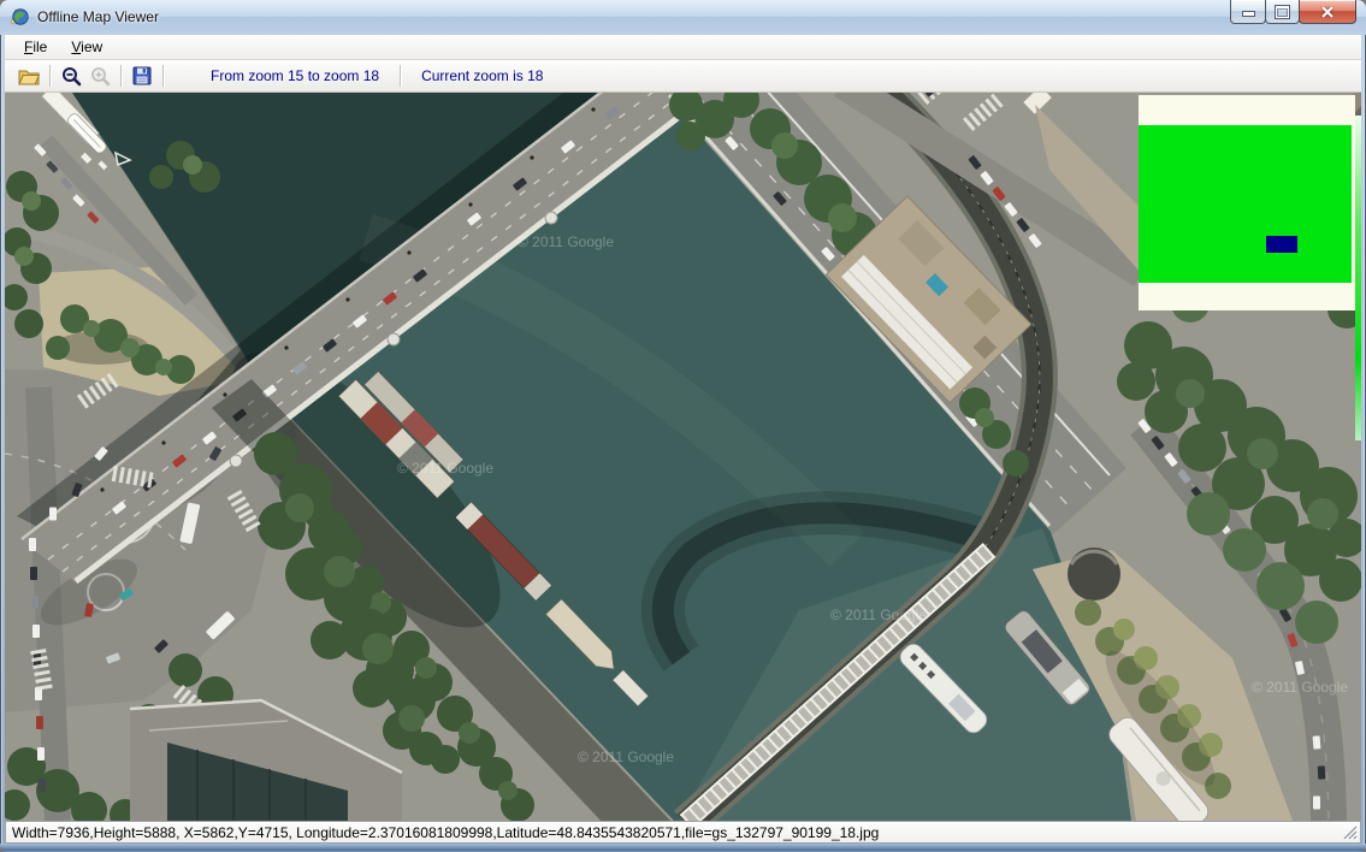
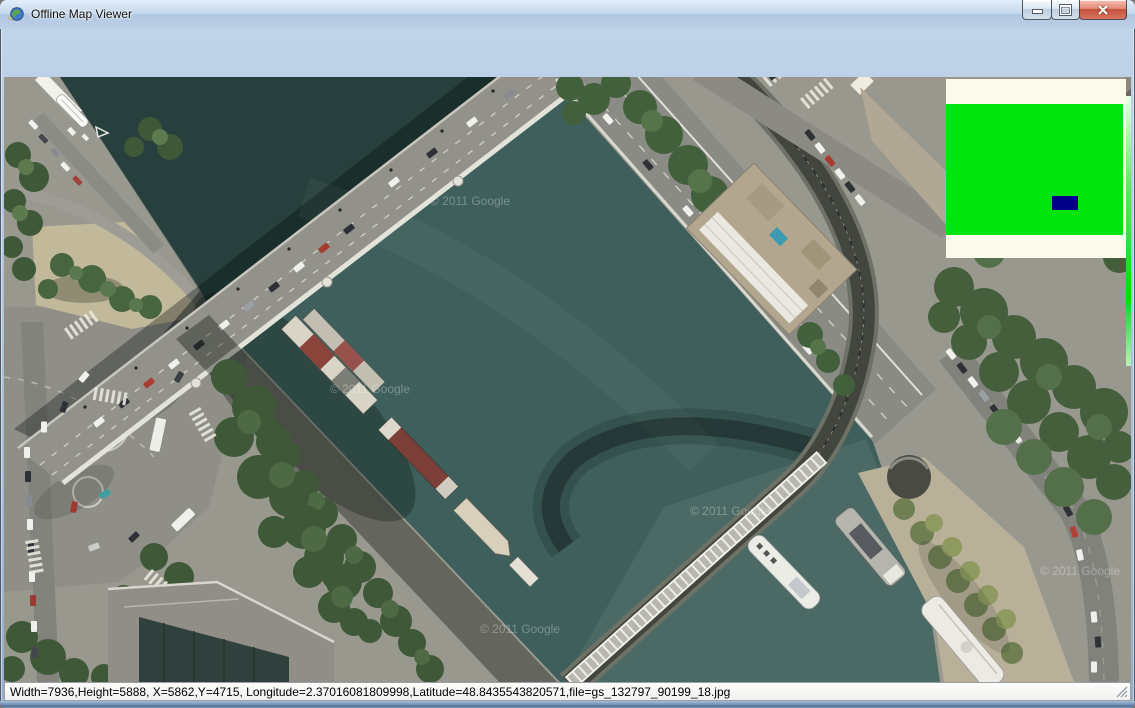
  Offline Map Viewer
- File
- View
- From zoom 15 to zoom 18
- Current zoom is 18
  © 2011 Google
  © 2011 Google
  © 2011 Google
  © 2011 Google
  © 2011 Google
  Width=7936,Height=5888, X=5862,Y=4715, Longitude=2.37016081809998,Latitude=48.8435543820571,file=gs_132797_90199_18.jpg
